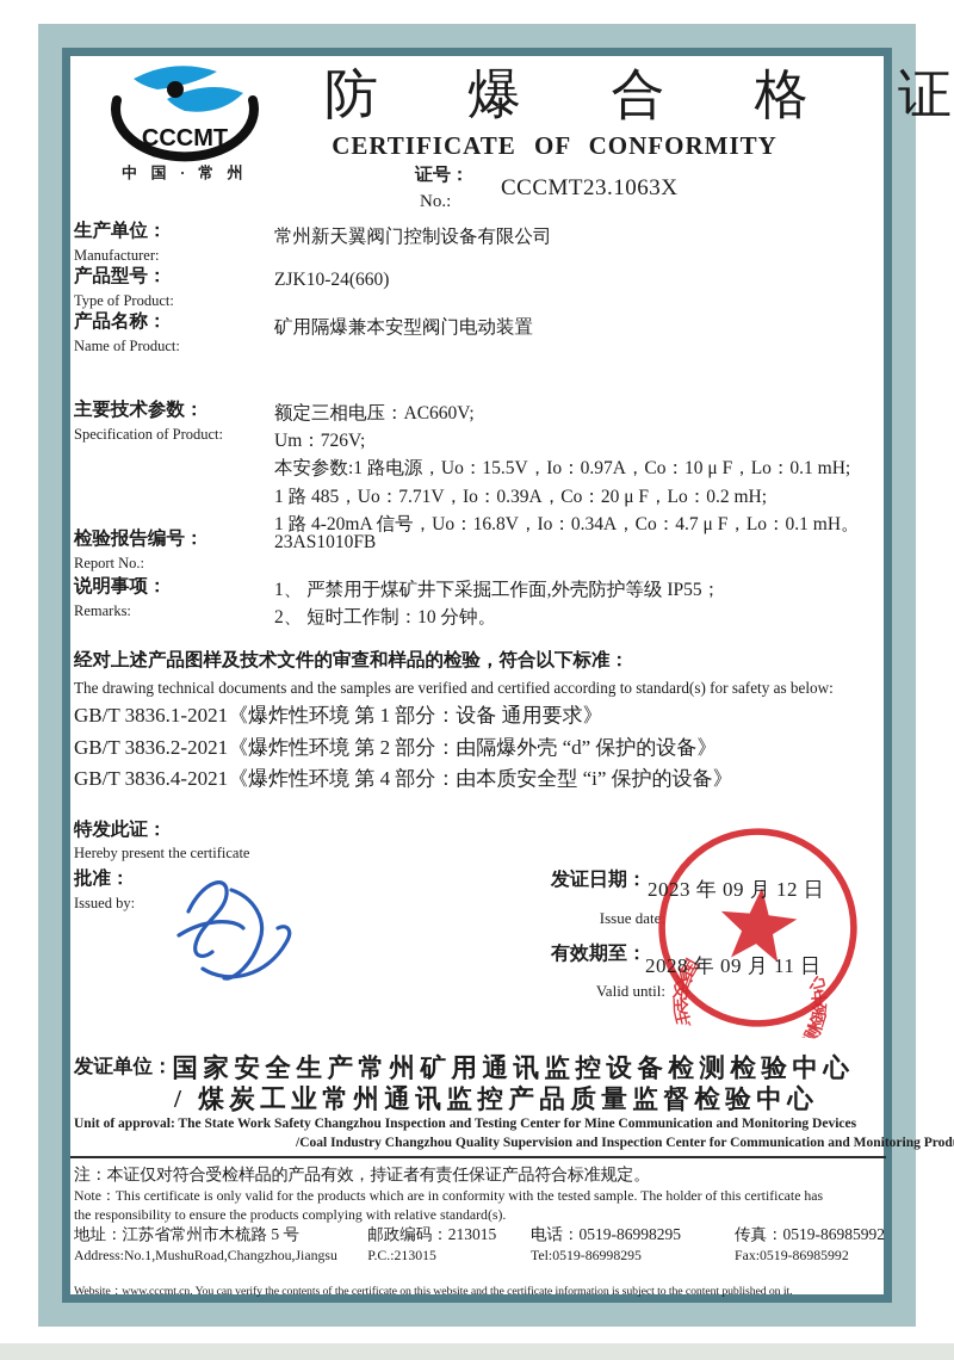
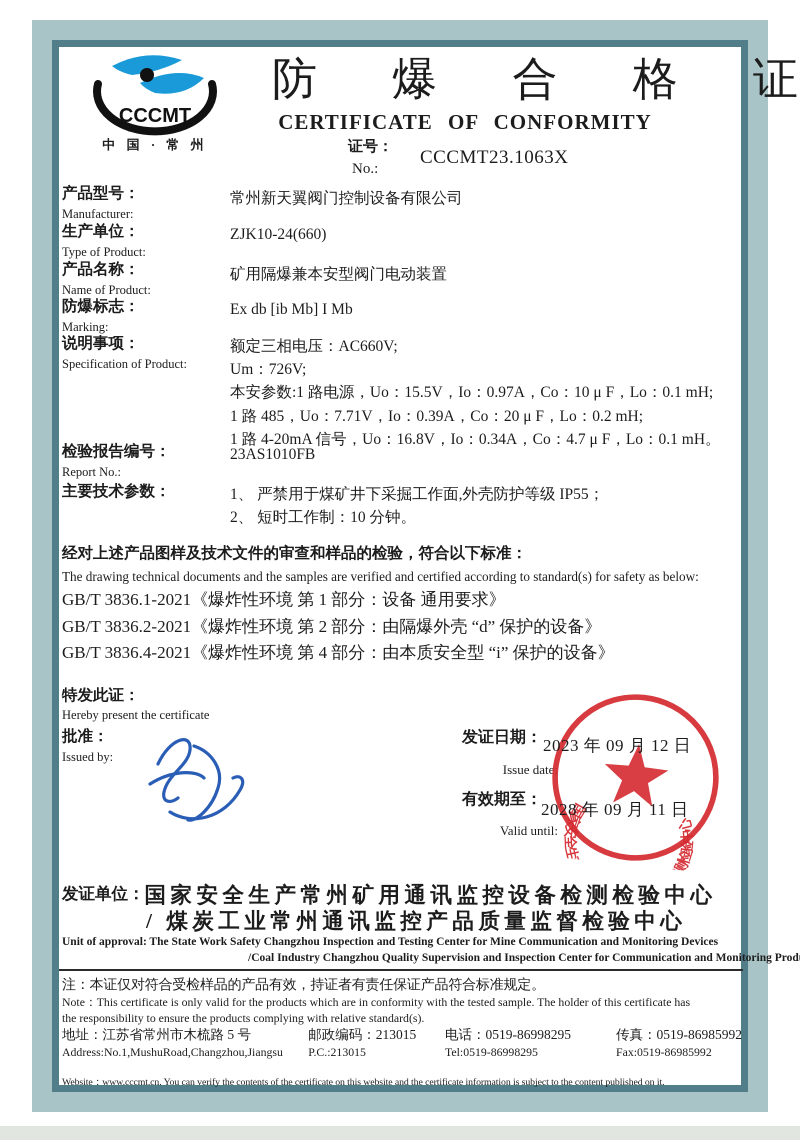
  CCCMT
  中 国 · 常 州
  防 爆 合 格 证
  CERTIFICATE OF CONFORMITY
  证号：
  No.:
  CCCMT23.1063X
- 生产单位：
+ 产品型号：
  Manufacturer:
  常州新天翼阀门控制设备有限公司
- 产品型号：
+ 生产单位：
  Type of Product:
  ZJK10-24(660)
  产品名称：
  Name of Product:
  矿用隔爆兼本安型阀门电动装置
+ 防爆标志：
+ Marking:
+ Ex db [ib Mb] I Mb
- 主要技术参数：
+ 说明事项：
  Specification of Product:
  额定三相电压：AC660V;
  Um：726V;
  本安参数:1 路电源，Uo：15.5V，Io：0.97A，Co：10 μ F，Lo：0.1 mH;
  1 路 485，Uo：7.71V，Io：0.39A，Co：20 μ F，Lo：0.2 mH;
  1 路 4-20mA 信号，Uo：16.8V，Io：0.34A，Co：4.7 μ F，Lo：0.1 mH。
  检验报告编号：
  Report No.:
  23AS1010FB
- 说明事项：
+ 主要技术参数：
- Remarks:
  1、 严禁用于煤矿井下采掘工作面,外壳防护等级 IP55；
  2、 短时工作制：10 分钟。
  经对上述产品图样及技术文件的审查和样品的检验，符合以下标准：
  The drawing technical documents and the samples are verified and certified according to standard(s) for safety as below:
  GB/T 3836.1-2021《爆炸性环境 第 1 部分：设备 通用要求》
  GB/T 3836.2-2021《爆炸性环境 第 2 部分：由隔爆外壳 “d” 保护的设备》
  GB/T 3836.4-2021《爆炸性环境 第 4 部分：由本质安全型 “i” 保护的设备》
  特发此证：
  Hereby present the certificate
  批准：
  Issued by:
  发证日期：
  Issue date
  2023 年 09 月 12 日
  有效期至：
  Valid until:
  2028 年 09 月 11 日
  发证单位：国家安全生产常州矿用通讯监控设备检测检验中心
  / 煤炭工业常州通讯监控产品质量监督检验中心
  Unit of approval: The State Work Safety Changzhou Inspection and Testing Center for Mine Communication and Monitoring Devices
  /Coal Industry Changzhou Quality Supervision and Inspection Center for Communication and Monitoring Prod
  注：本证仅对符合受检样品的产品有效，持证者有责任保证产品符合标准规定。
  Note：This certificate is only valid for the products which are in conformity with the tested sample. The holder of this certificate has
  the responsibility to ensure the products complying with relative standard(s).
  地址：江苏省常州市木梳路 5 号
  邮政编码：213015
  电话：0519-86998295
  传真：0519-86985992
  Address:No.1,MushuRoad,Changzhou,Jiangsu
  P.C.:213015
  Tel:0519-86998295
  Fax:0519-86985992
  Website：www.cccmt.cn. You can verify the contents of the certificate on this website and the certificate information is subject to the content published on it.
